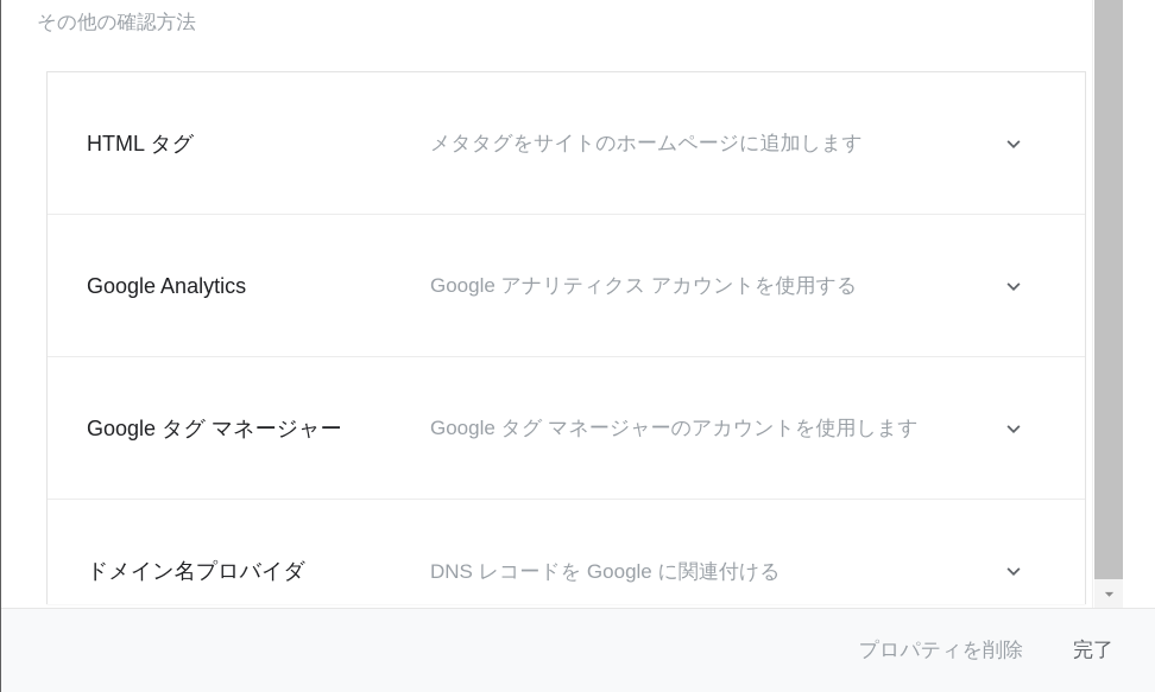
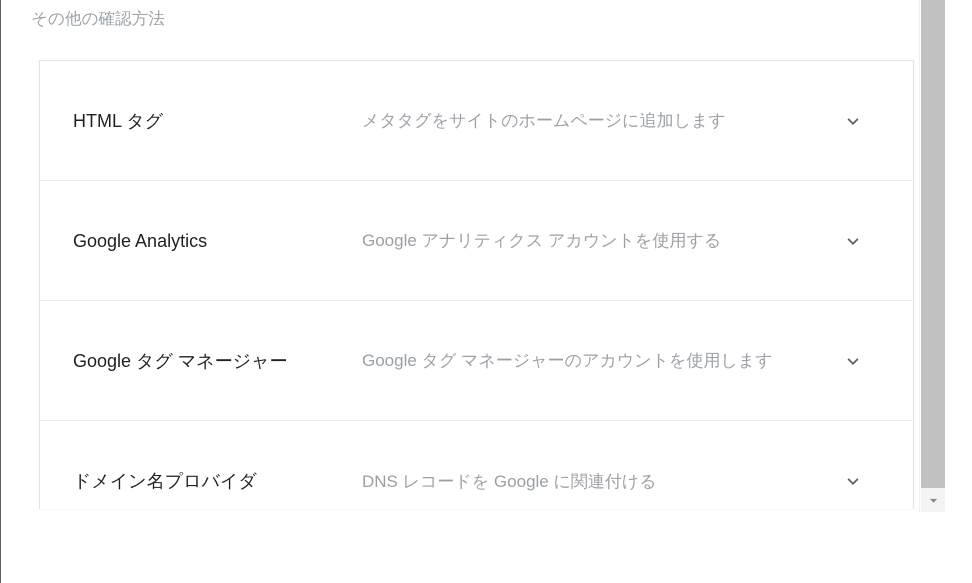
  その他の確認方法
  HTML タグ
  メタタグをサイトのホームページに追加します
  Google Analytics
  Google アナリティクス アカウントを使用する
  Google タグ マネージャー
  Google タグ マネージャーのアカウントを使用します
  ドメイン名プロバイダ
  DNS レコードを Google に関連付ける
- プロパティを削除
- 完了
